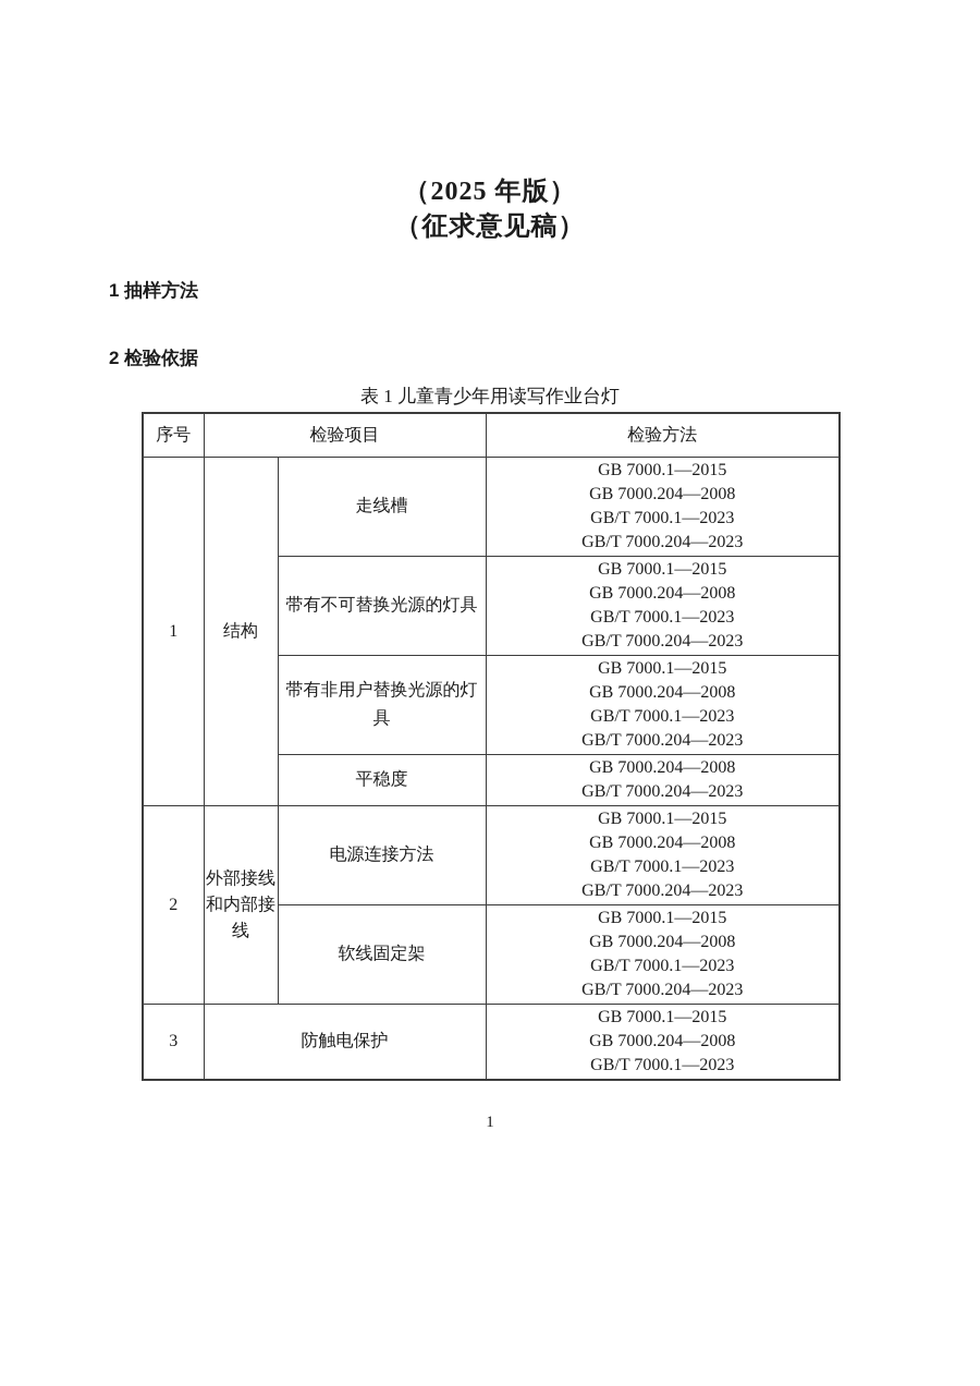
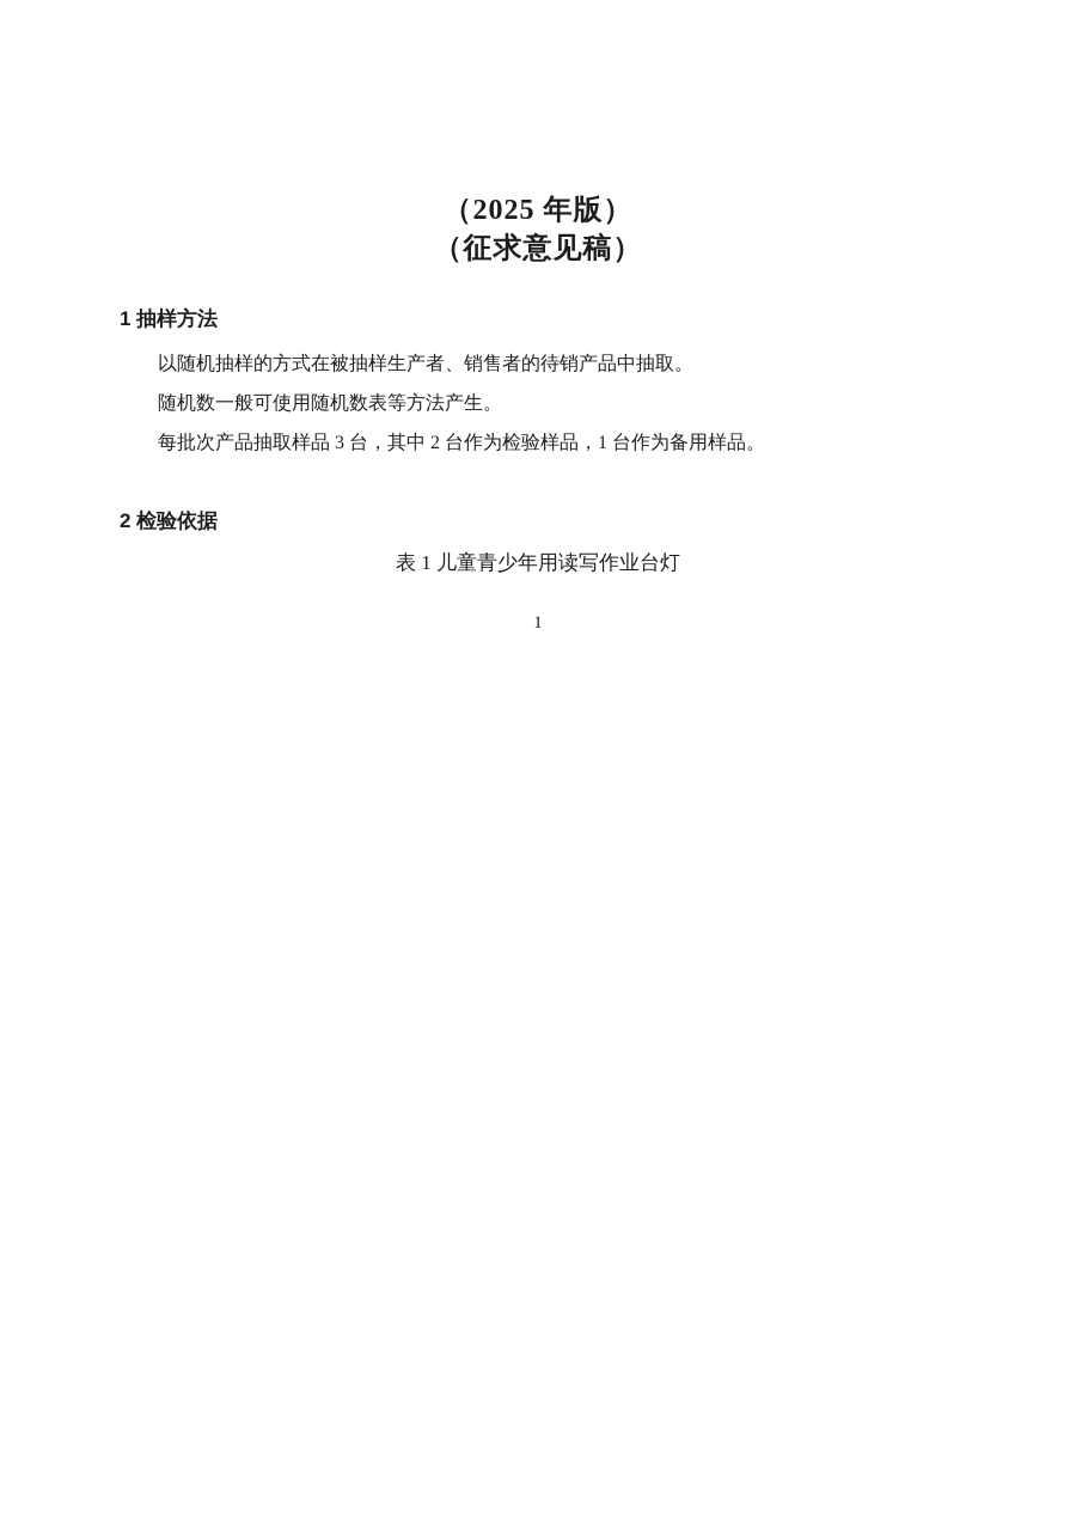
  （2025 年版）
  （征求意见稿）
  1 抽样方法
+ 以随机抽样的方式在被抽样生产者、销售者的待销产品中抽取。
+ 随机数一般可使用随机数表等方法产生。
+ 每批次产品抽取样品 3 台，其中 2 台作为检验样品，1 台作为备用样品。
  2 检验依据
  表 1 儿童青少年用读写作业台灯
- 序号	检验项目	检验方法
- 1	结构	走线槽	GB 7000.1—2015GB 7000.204—2008GB/T 7000.1—2023GB/T 7000.204—2023
- 带有不可替换光源的灯具	GB 7000.1—2015GB 7000.204—2008GB/T 7000.1—2023GB/T 7000.204—2023
- 带有非用户替换光源的灯具	GB 7000.1—2015GB 7000.204—2008GB/T 7000.1—2023GB/T 7000.204—2023
- 平稳度	GB 7000.204—2008GB/T 7000.204—2023
- 2	外部接线和内部接线	电源连接方法	GB 7000.1—2015GB 7000.204—2008GB/T 7000.1—2023GB/T 7000.204—2023
- 软线固定架	GB 7000.1—2015GB 7000.204—2008GB/T 7000.1—2023GB/T 7000.204—2023
- 3	防触电保护	GB 7000.1—2015GB 7000.204—2008GB/T 7000.1—2023
  1
